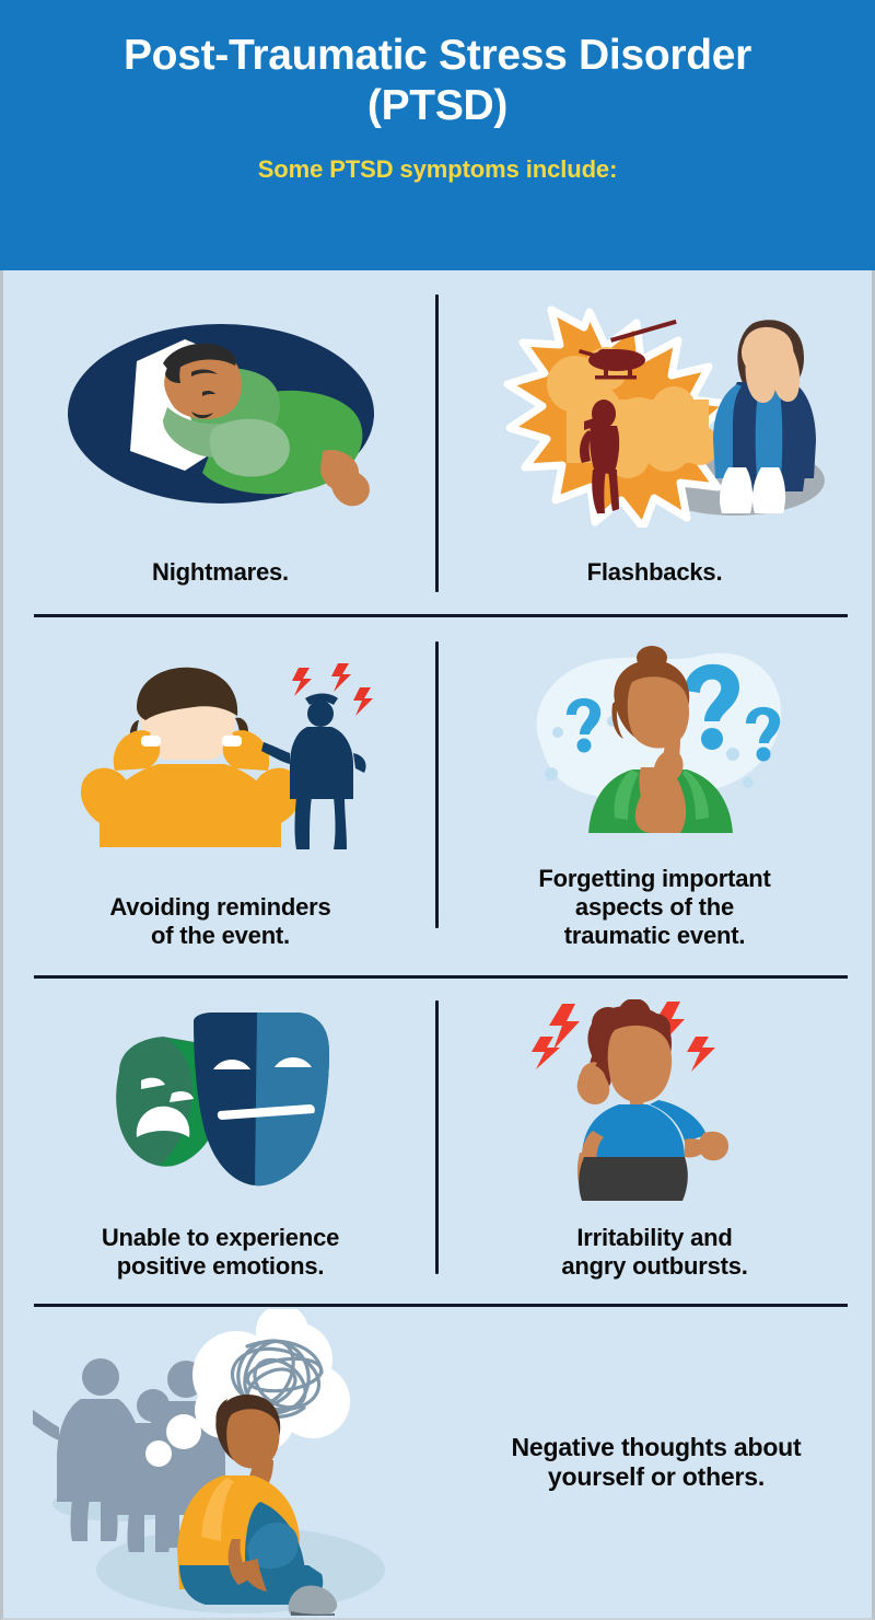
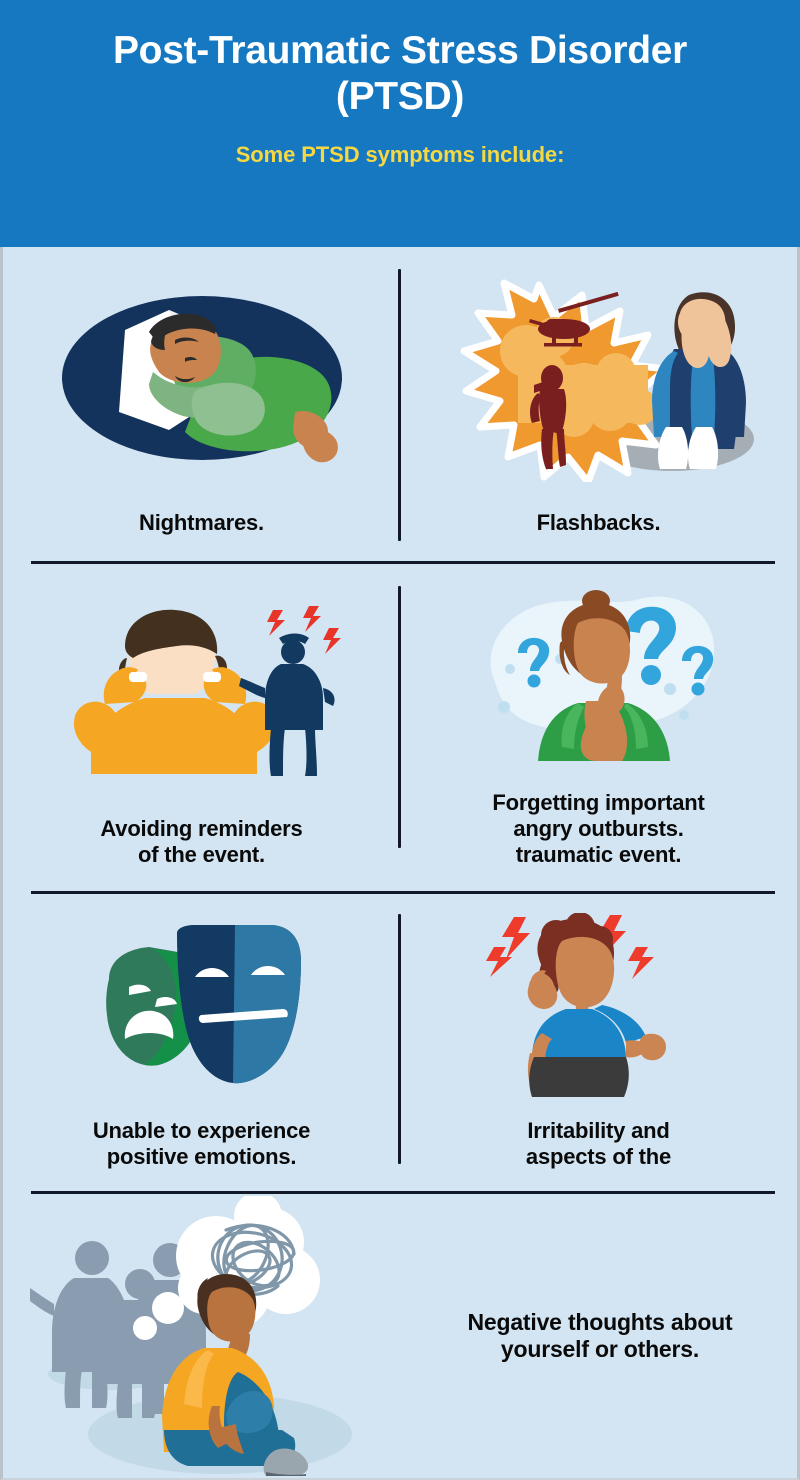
  Post-Traumatic Stress Disorder
  (PTSD)
  Some PTSD symptoms include:
  Nightmares.
  Flashbacks.
  Avoiding reminders
  of the event.
  Forgetting important
- aspects of the
+ angry outbursts.
  traumatic event.
  Unable to experience
  positive emotions.
  Irritability and
- angry outbursts.
+ aspects of the
  Negative thoughts about
  yourself or others.
